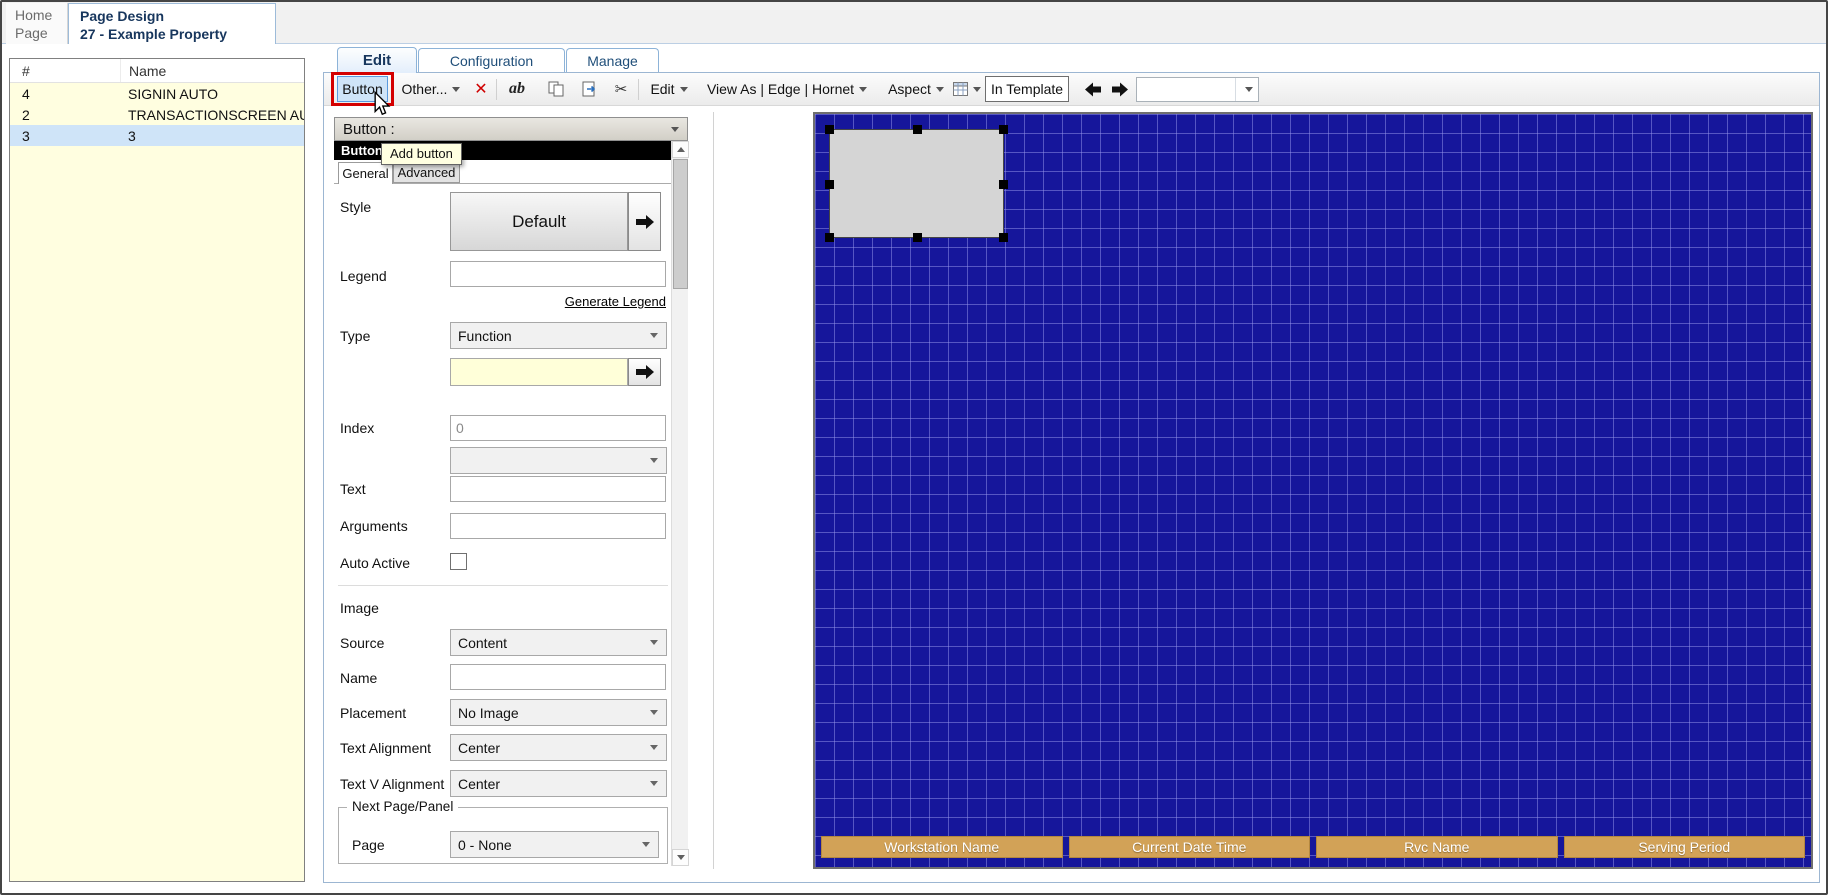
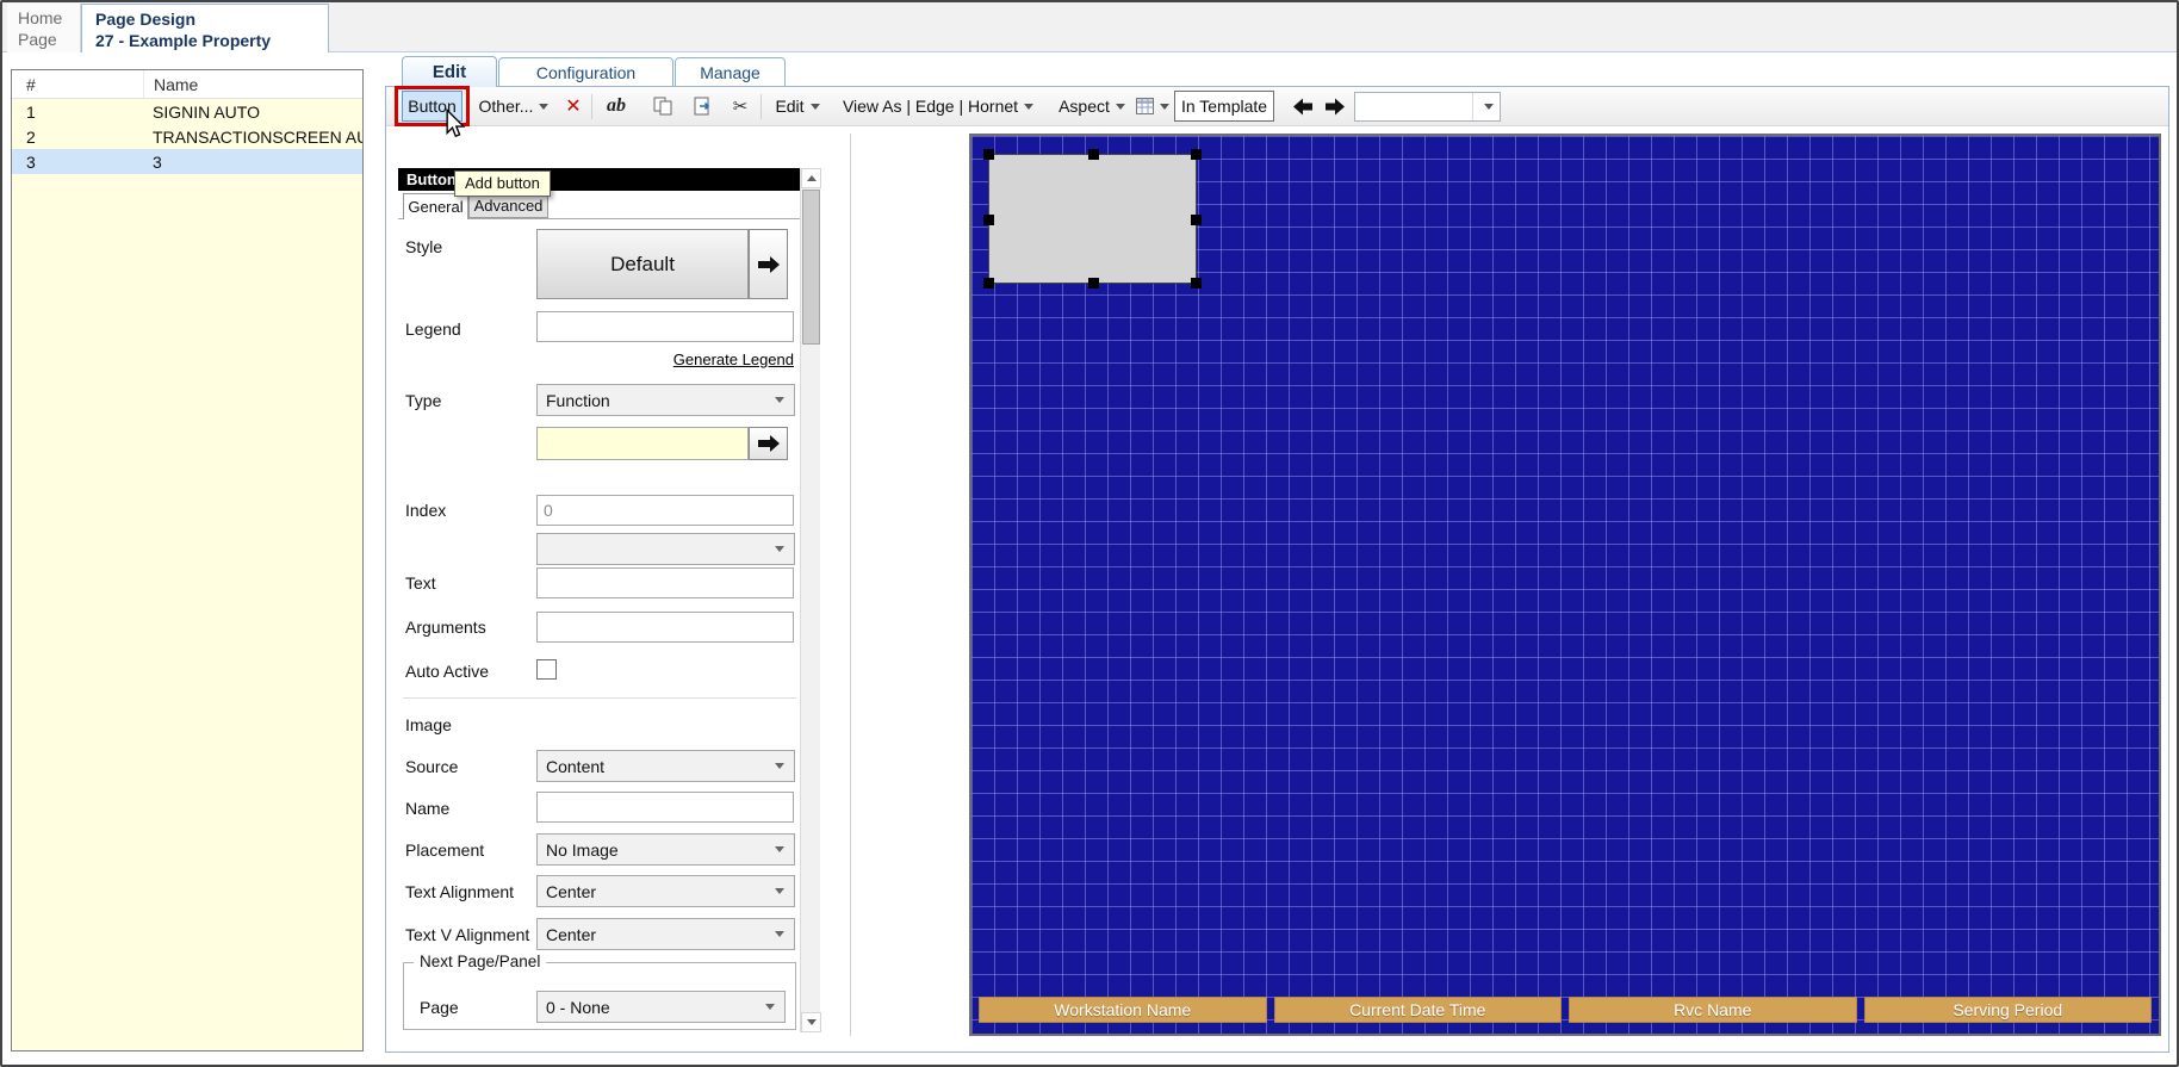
  Home
  Page
  Page Design
  27 - Example Property
  #
  Name
- 4
+ 1
  SIGNIN AUTO
  2
  TRANSACTIONSCREEN A
  3
  3
  Edit
  Configuration
  Manage
  Button
  Other...
  ✕
  ab
  ✂
  Edit
  View As | Edge | Hornet
  Aspect
  In Template
  Add button
- Button :
  Button
  General
  Advanced
  Style
  Default
  Legend
  Generate Legend
  Type
  Function
  Index
  0
  Text
  Arguments
  Auto Active
  Image
  Source
  Content
  Name
  Placement
  No Image
  Text Alignment
  Center
  Text V Alignment
  Center
  Next Page/Panel
  Page
  0 - None
  Workstation Name
  Current Date Time
  Rvc Name
  Serving Period
